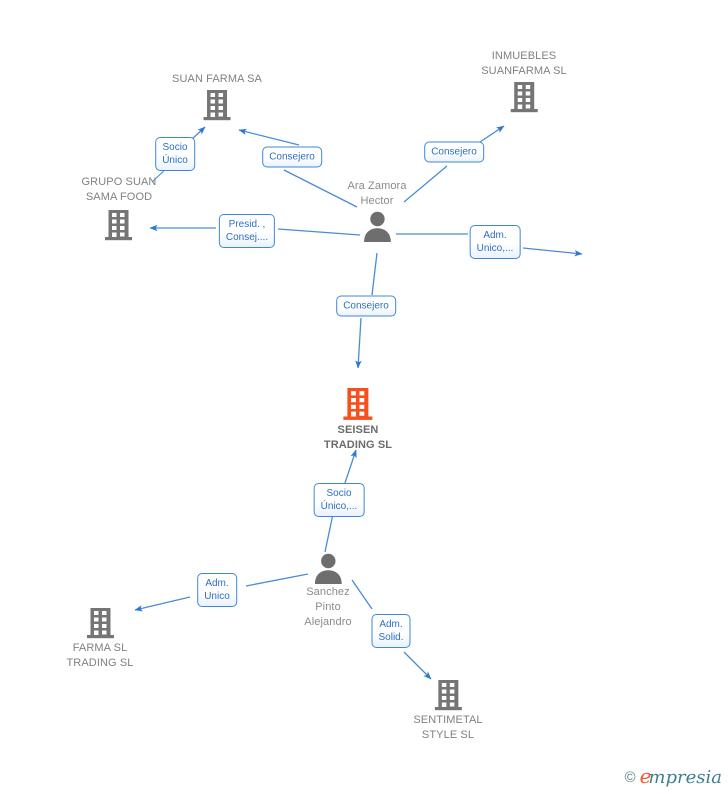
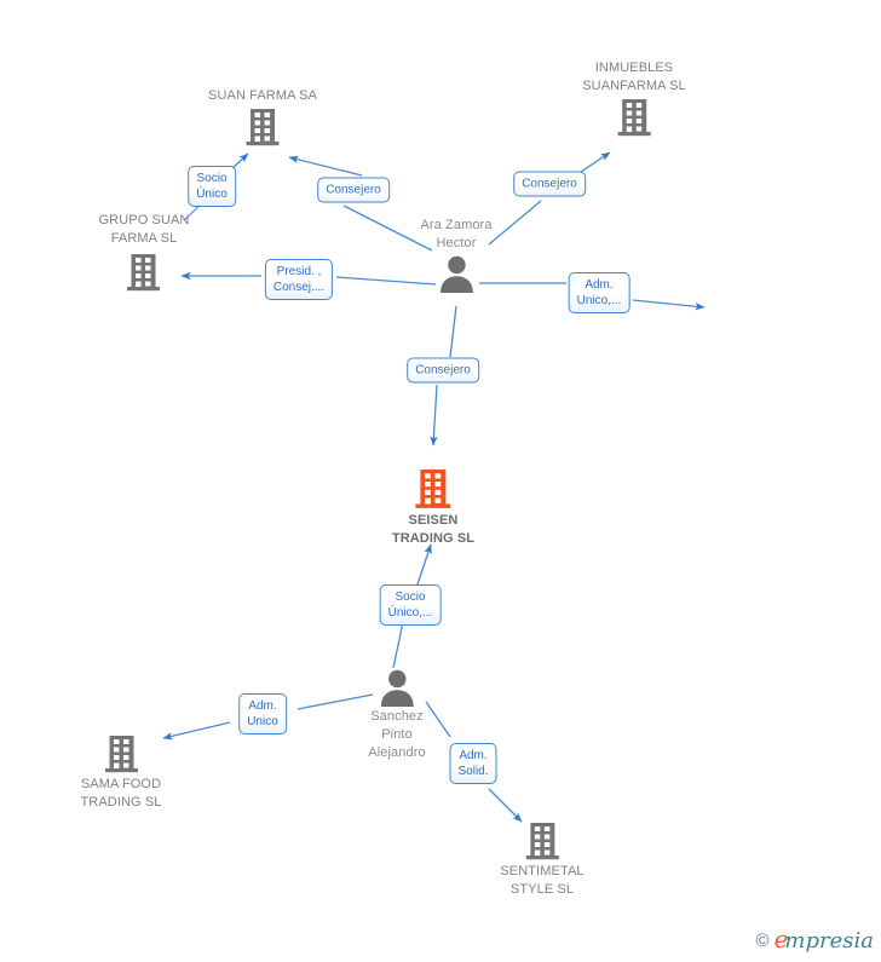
  SUAN FARMA SA
  INMUEBLES
  SUANFARMA SL
  GRUPO SUAN
- SAMA FOOD
+ FARMA SL
  Ara Zamora
  Hector
  SEISEN
  TRADING SL
  Sanchez
  Pinto
  Alejandro
- FARMA SL
+ SAMA FOOD
  TRADING SL
  SENTIMETAL
  STYLE SL
  Socio
  Único
  Consejero
  Consejero
  Presid. ,
  Consej....
  Adm.
  Unico,...
  Consejero
  Socio
  Único,...
  Adm.
  Unico
  Adm.
  Solid.
  ©
  empresia
